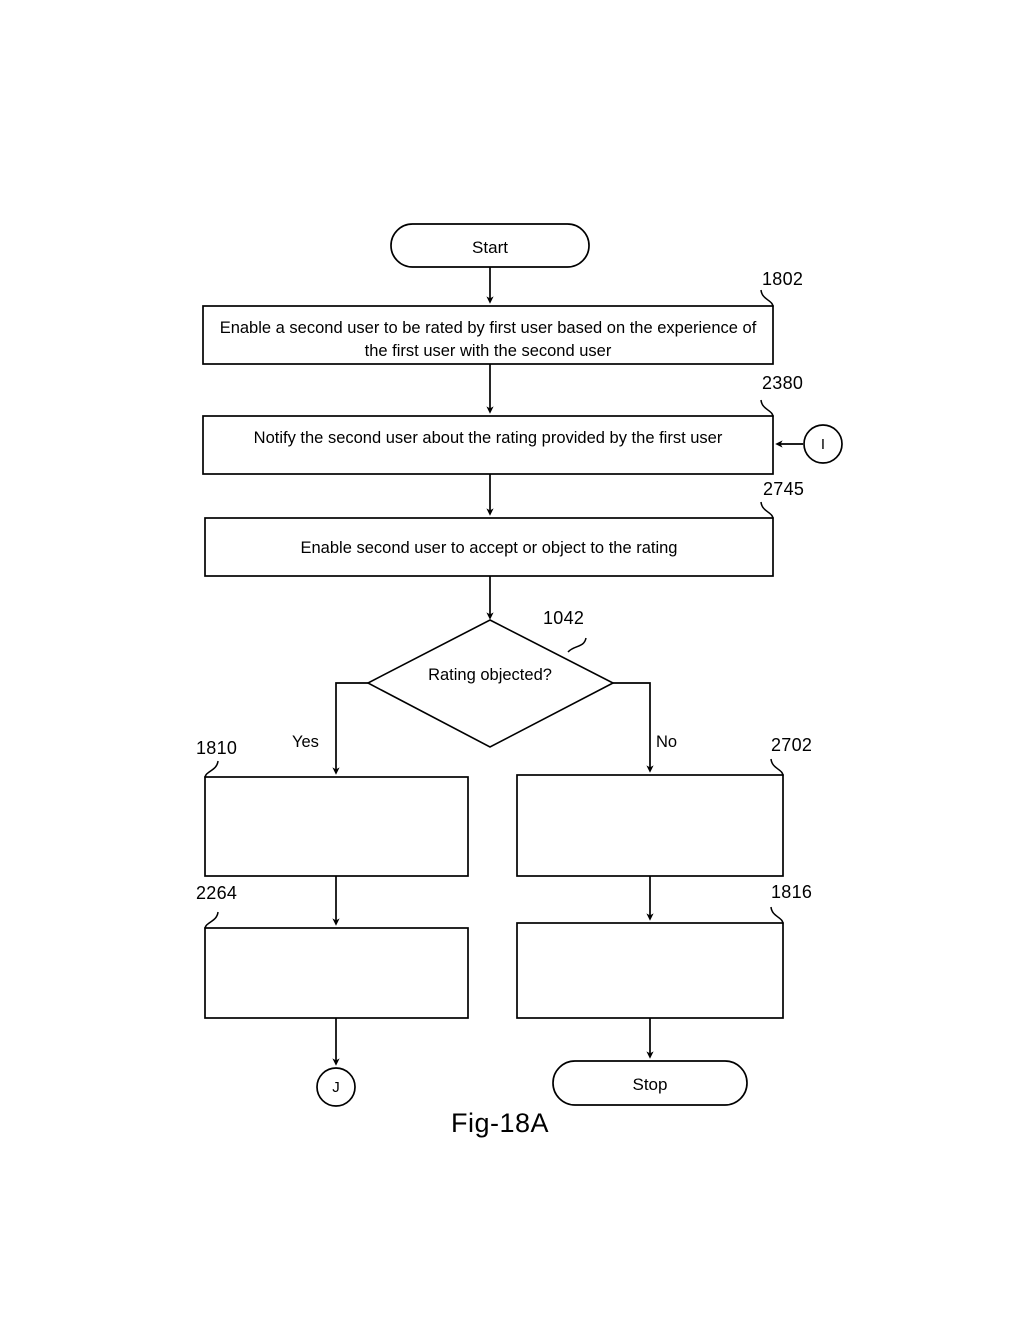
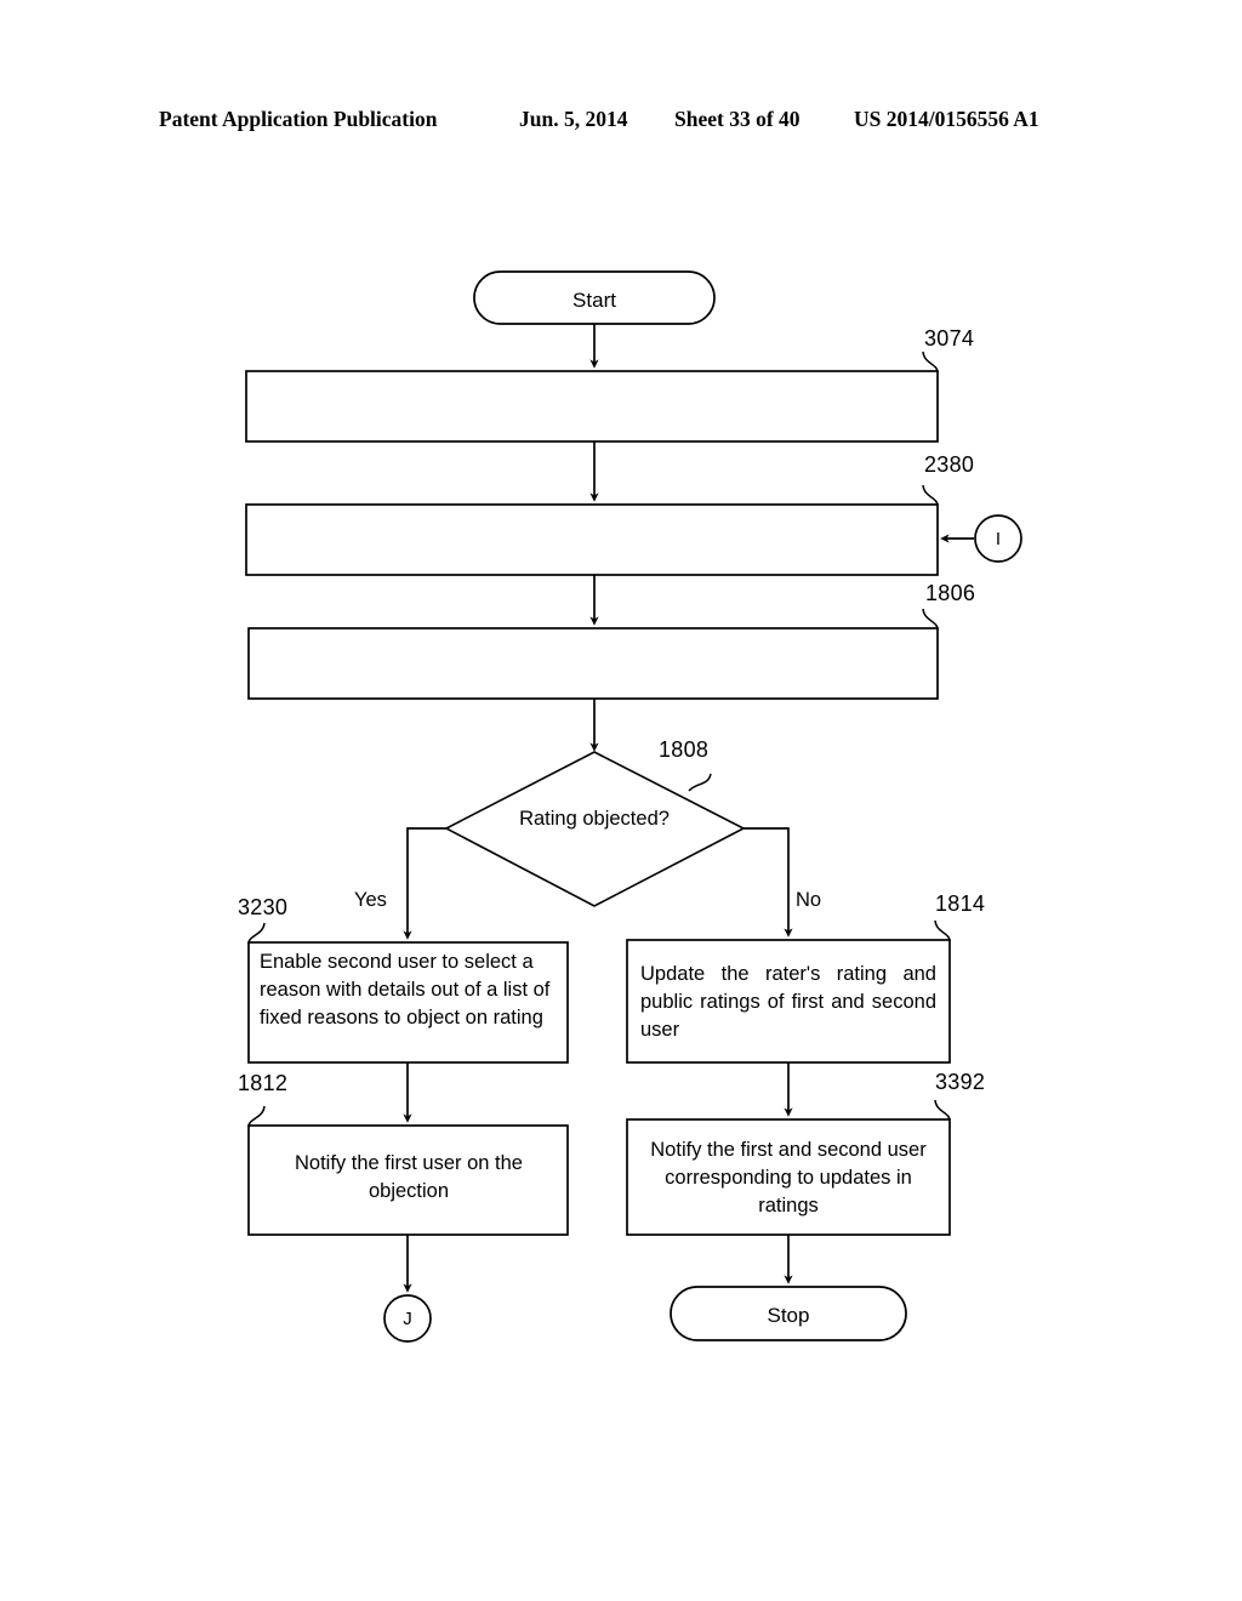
+ Patent Application Publication
+ Jun. 5, 2014
+ Sheet 33 of 40
+ US 2014/0156556 A1
  Start
- Enable a second user to be rated by first user based on the experience of the first user with the second user
- Notify the second user about the rating provided by the first user
- Enable second user to accept or object to the rating
  Rating objected?
+ Enable second user to select a reason with details out of a list of fixed reasons to object on rating
+ Notify the first user on the objection
+ Update the rater's rating and public ratings of first and second user
+ Notify the first and second user corresponding to updates in ratings
  Stop
  I
  J
  Yes
  No
- 1802
+ 3074
  2380
- 2745
+ 1806
- 1042
+ 1808
- 1810
+ 3230
- 2264
+ 1812
- 2702
+ 1814
- 1816
+ 3392
- Fig-18A
